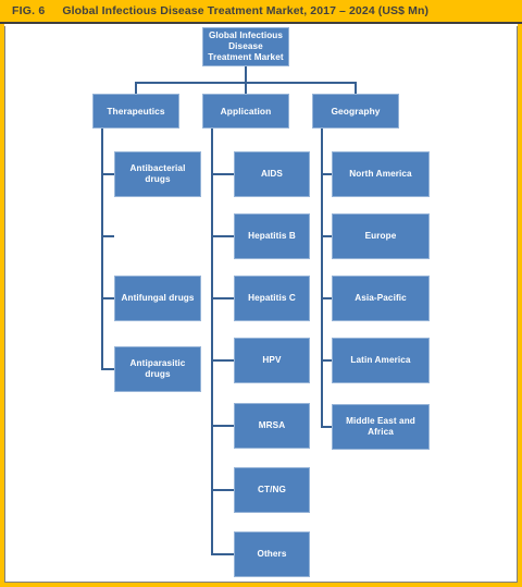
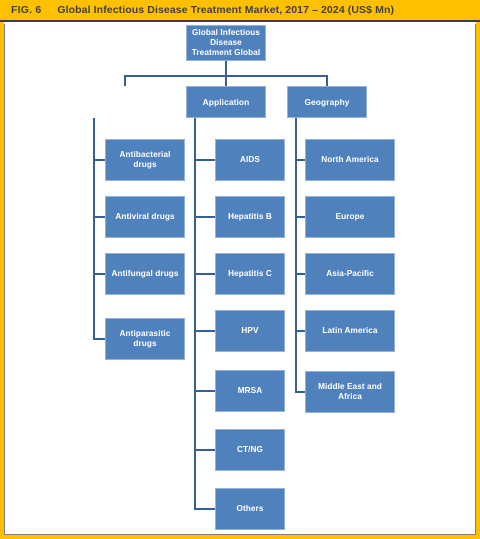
  FIG. 6
  Global Infectious Disease Treatment Market, 2017 – 2024 (US$ Mn)
- Global Infectious Disease Treatment Market
+ Global Infectious Disease Treatment Global
- Therapeutics
  Application
  Geography
  Antibacterial drugs
+ Antiviral drugs
  Antifungal drugs
  Antiparasitic drugs
  AIDS
  Hepatitis B
  Hepatitis C
  HPV
  MRSA
  CT/NG
  Others
  North America
  Europe
  Asia-Pacific
  Latin America
  Middle East and Africa
